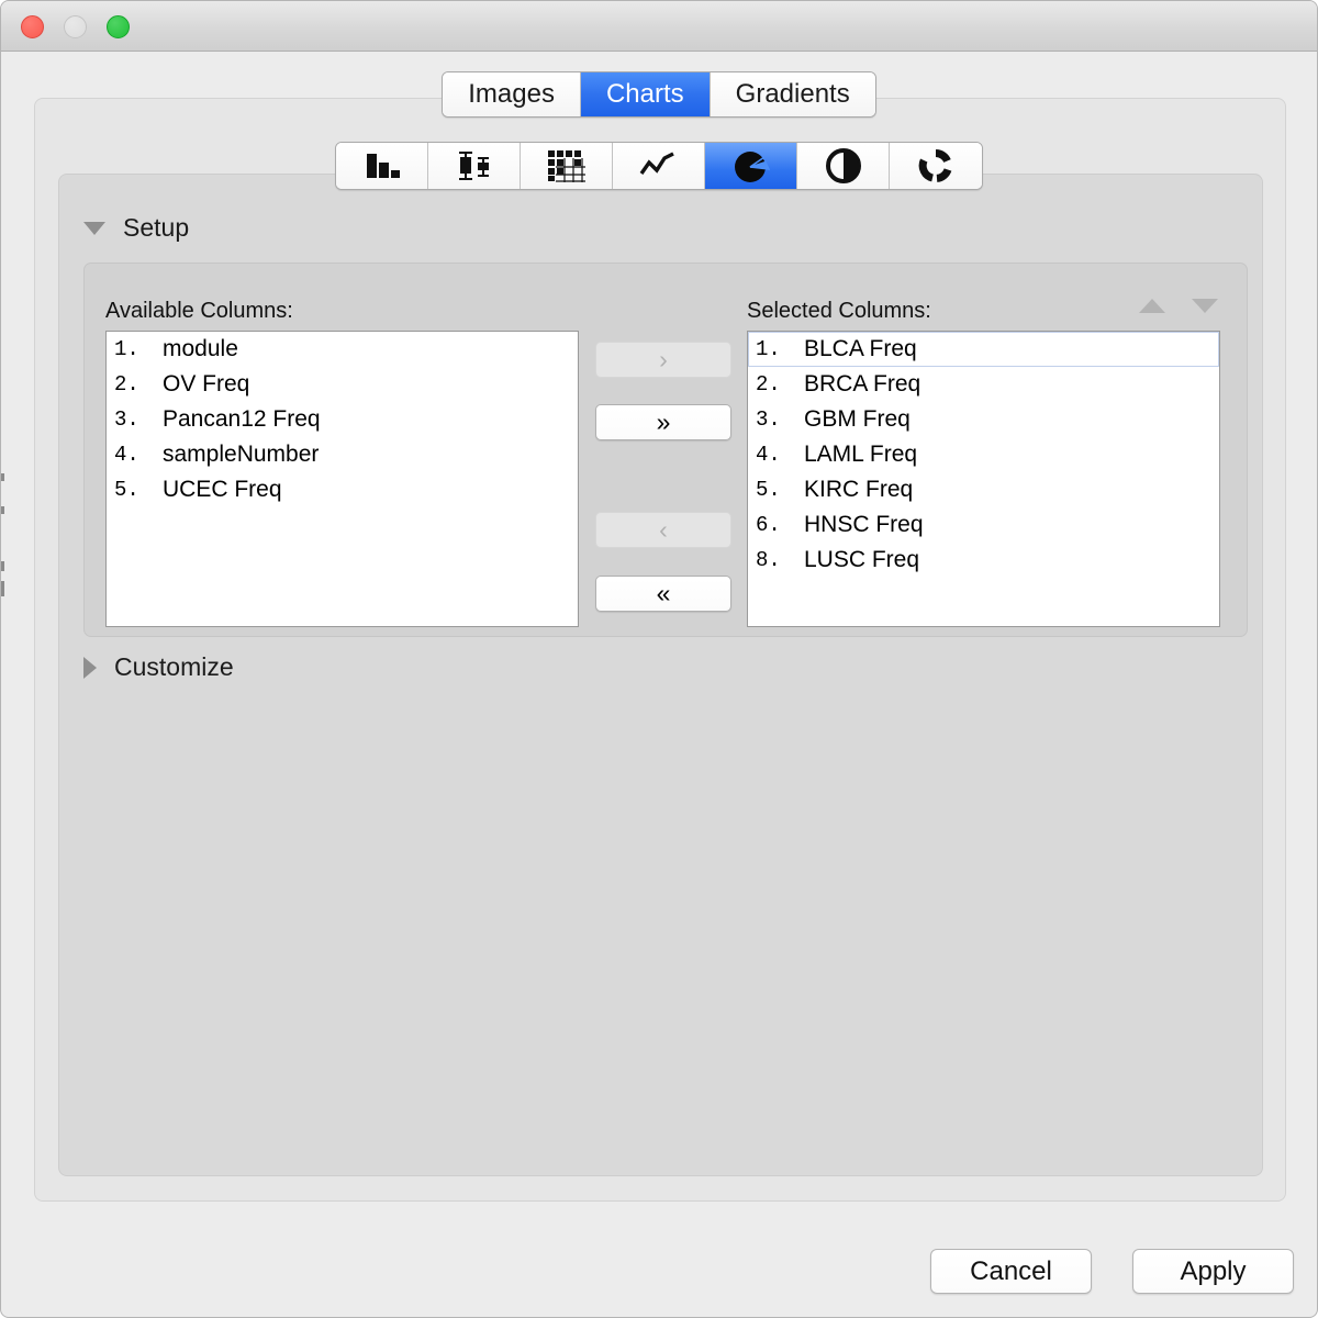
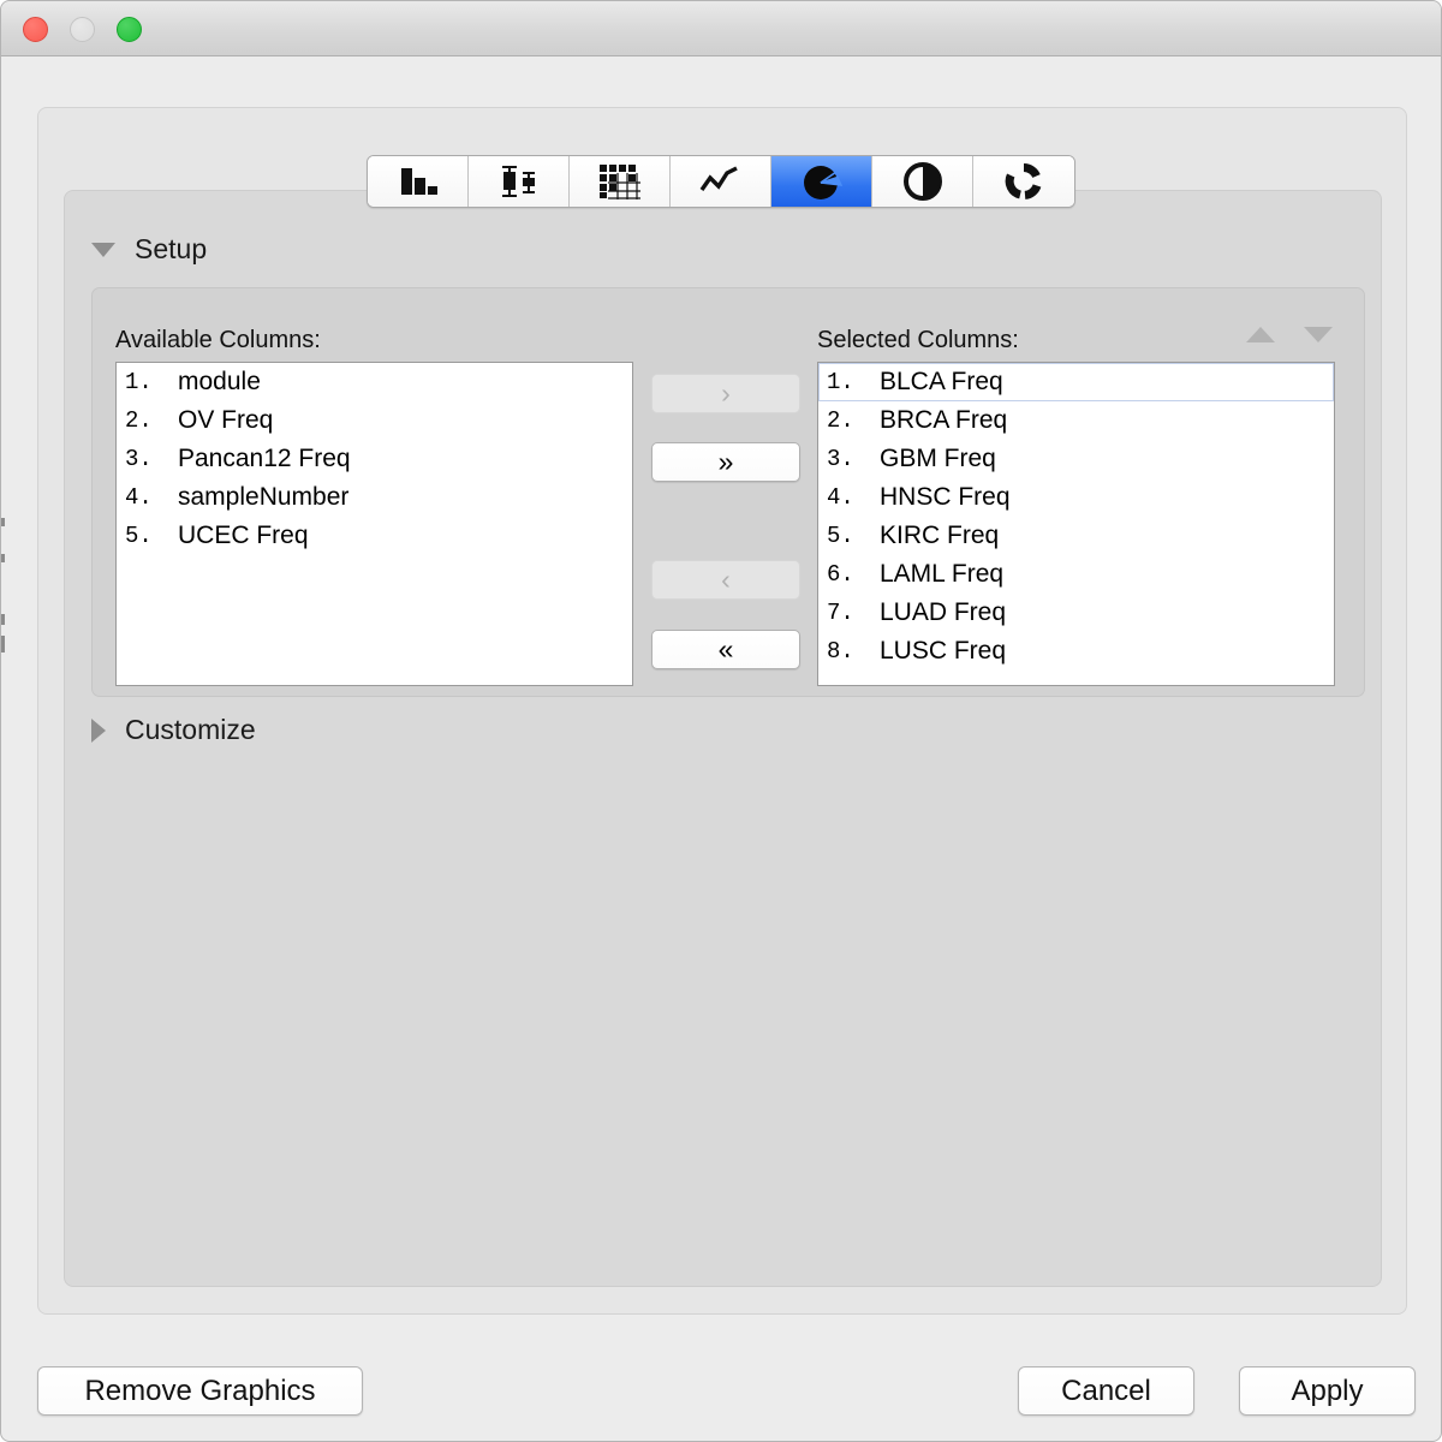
- Images
- Charts
- Gradients
  Setup
  Available Columns:
  Selected Columns:
  1.
  module
  2.
  OV Freq
  3.
  Pancan12 Freq
  4.
  sampleNumber
  5.
  UCEC Freq
  1.
  BLCA Freq
  2.
  BRCA Freq
  3.
  GBM Freq
  4.
- LAML Freq
+ HNSC Freq
  5.
  KIRC Freq
  6.
- HNSC Freq
+ LAML Freq
+ 7.
+ LUAD Freq
  8.
  LUSC Freq
  ›
  »
  ‹
  «
  Customize
+ Remove Graphics
  Cancel
  Apply
